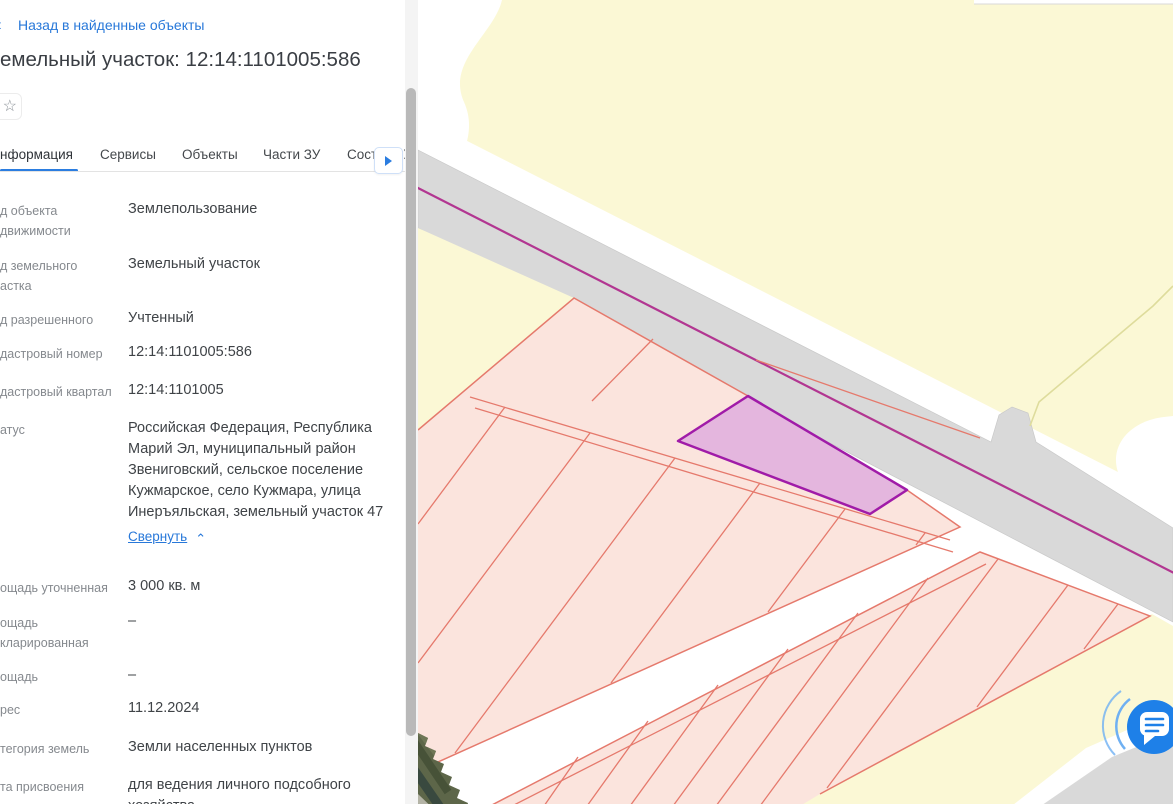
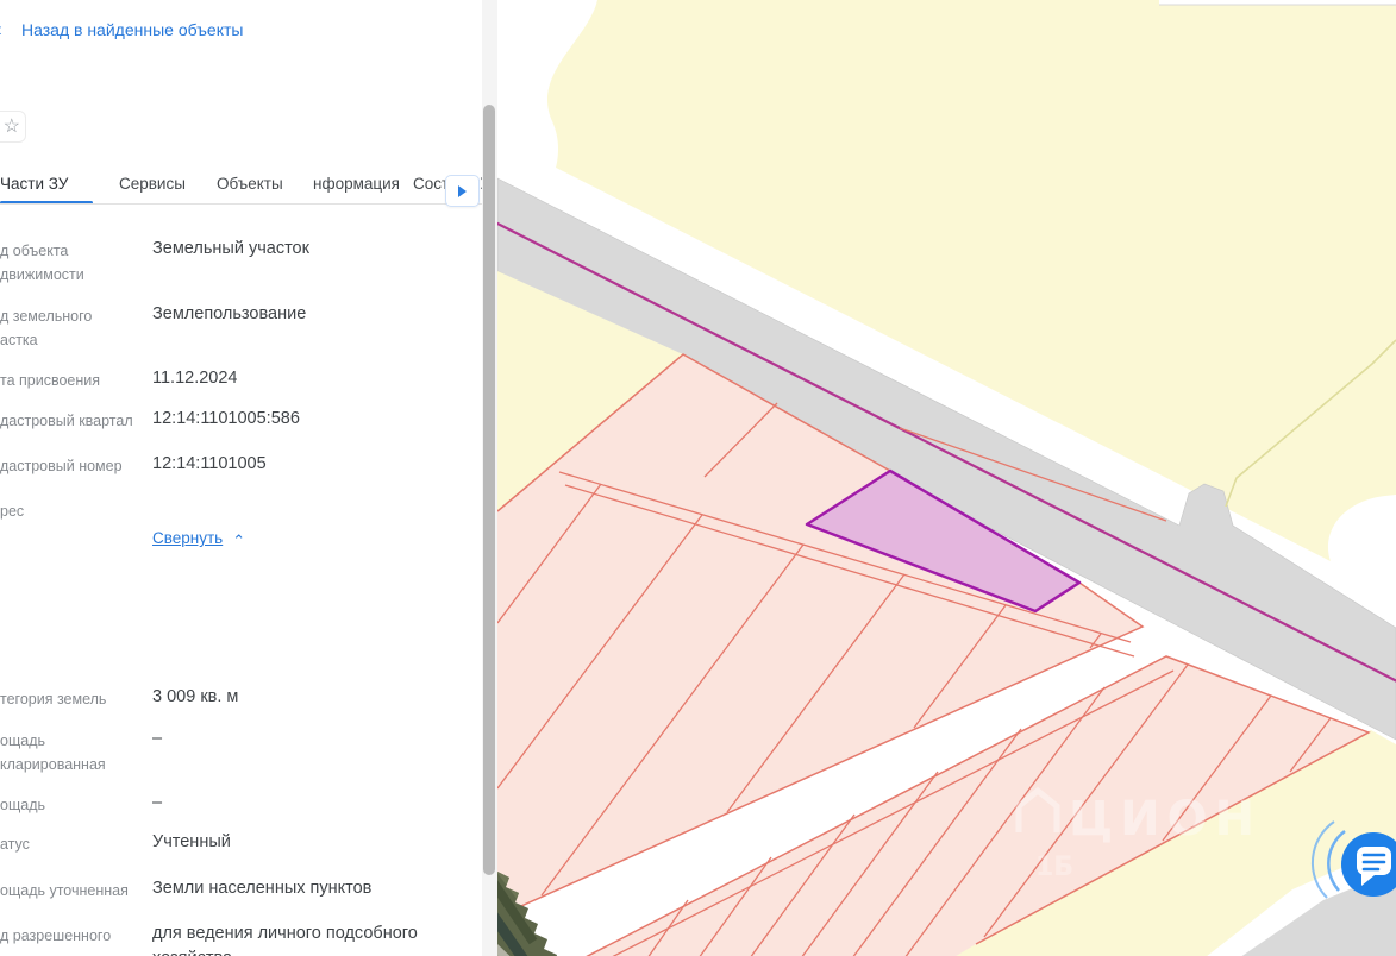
  Назад в найденные объекты
- емельный участок: 12:14:1101005:586
  ☆
- нформация
+ Части ЗУ
  Сервисы
  Объекты
- Части ЗУ
+ нформация
  д объекта
  движимости
- Землепользование
+ Земельный участок
  д земельного
  астка
- Земельный участок
+ Землепользование
- д разрешенного
+ та присвоения
- Учтенный
+ 11.12.2024
- дастровый номер
+ дастровый квартал
  12:14:1101005:586
- дастровый квартал
+ дастровый номер
  12:14:1101005
- атус
+ рес
- Российская Федерация, Республика Марий Эл, муниципальный район Звениговский, сельское поселение Кужмарское, село Кужмара, улица Инеръяльская, земельный участок 47
  Свернуть ⌃
- ощадь уточненная
+ тегория земель
- 3 000 кв. м
+ 3 009 кв. м
  ощадь
  кларированная
  –
  ощадь
  –
- рес
+ атус
- 11.12.2024
+ Учтенный
- тегория земель
+ ощадь уточненная
  Земли населенных пунктов
- та присвоения
+ д разрешенного
  для ведения личного подсобного
+ ЦИОН
+ 1Б
